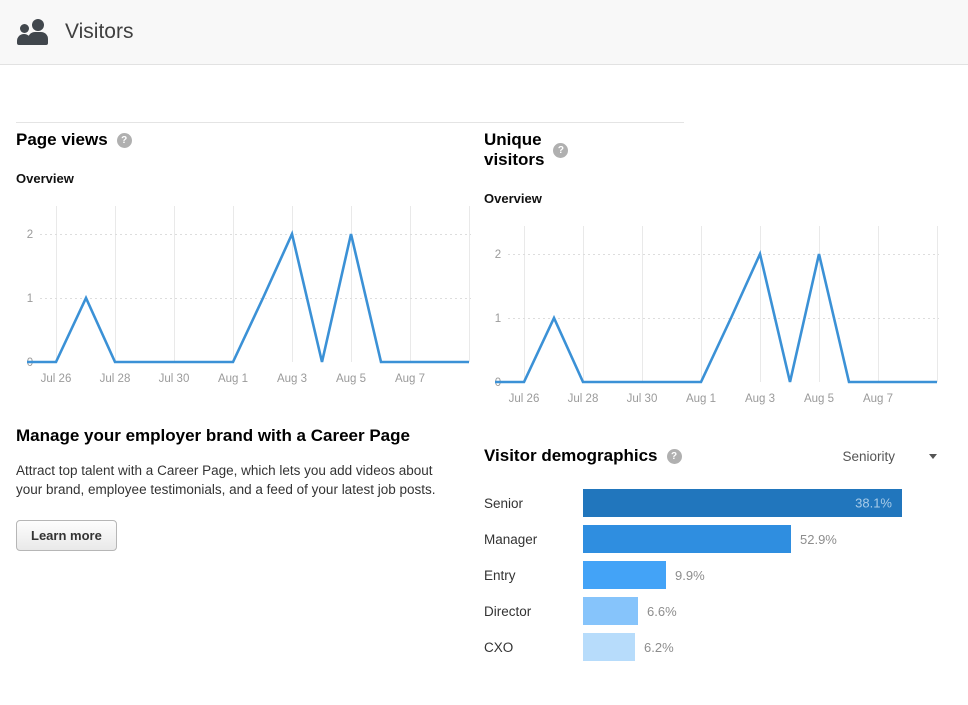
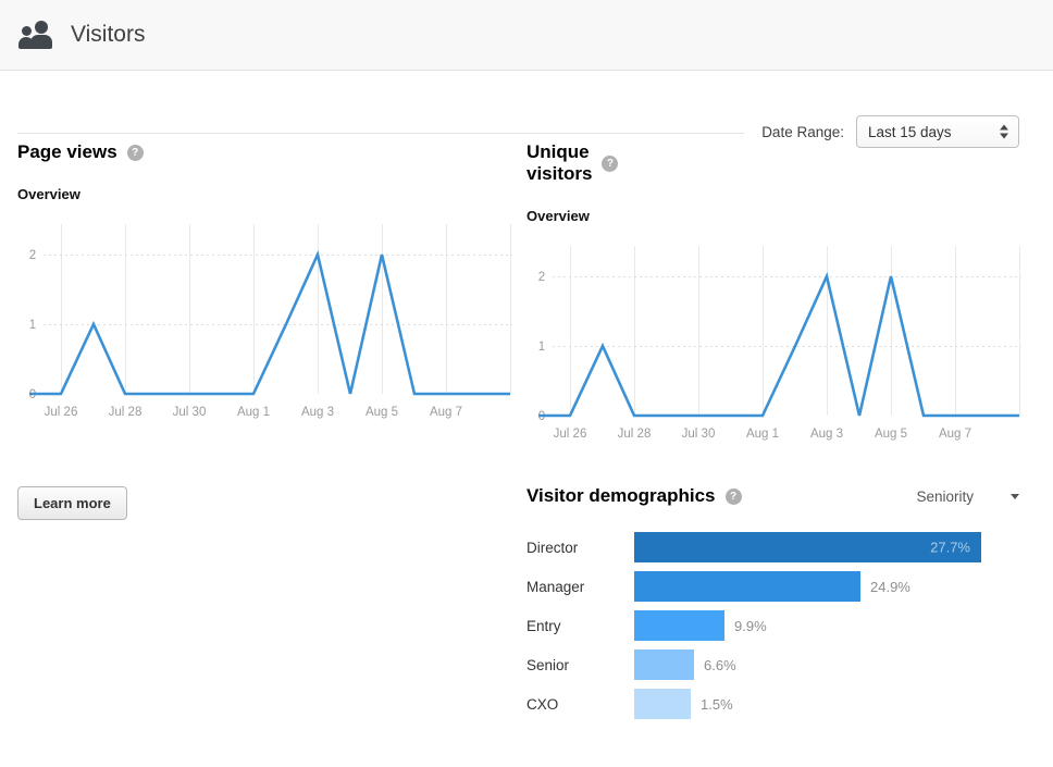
  Visitors
+ Date Range:
+ Last 15 days
  Page views
  ?
  Overview
  2
  1
  Jul 26
  Jul 28
  Jul 30
  Aug 1
  Aug 3
  Aug 5
  Aug 7
- Manage your employer brand with a Career Page
- Attract top talent with a Career Page, which lets you add videos about your brand, employee testimonials, and a feed of your latest job posts.
  Learn more
  Unique visitors
  ?
  Overview
  2
  1
  Jul 26
  Jul 28
  Jul 30
  Aug 1
  Aug 3
  Aug 5
  Aug 7
  Visitor demographics
  ?
  Seniority
- Senior
+ Director
- 38.1%
+ 27.7%
  Manager
- 52.9%
+ 24.9%
  Entry
  9.9%
- Director
+ Senior
  6.6%
  CXO
- 6.2%
+ 1.5%
